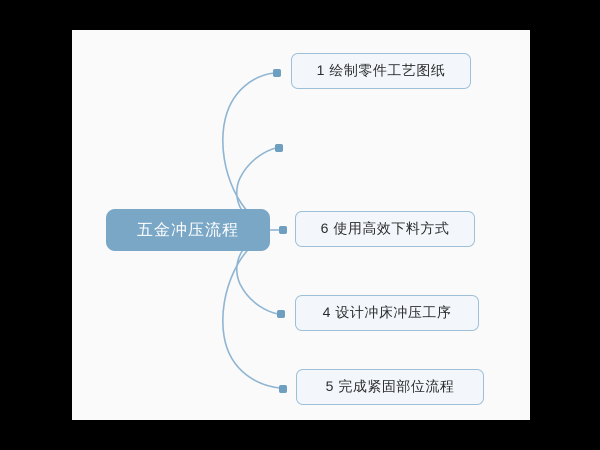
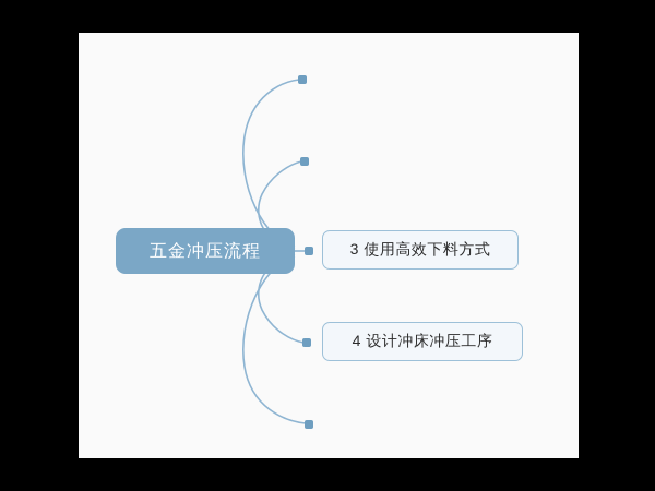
  五金冲压流程
- 1 绘制零件工艺图纸
- 6 使用高效下料方式
+ 3 使用高效下料方式
  4 设计冲床冲压工序
- 5 完成紧固部位流程
